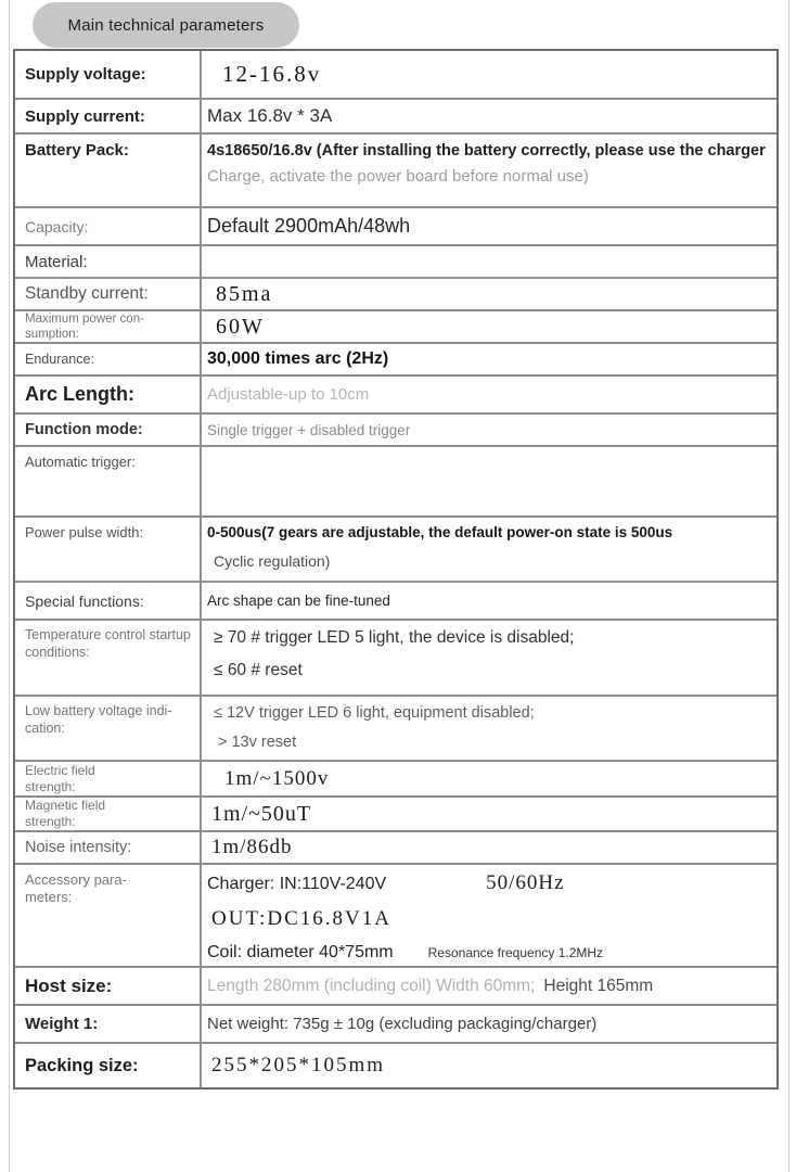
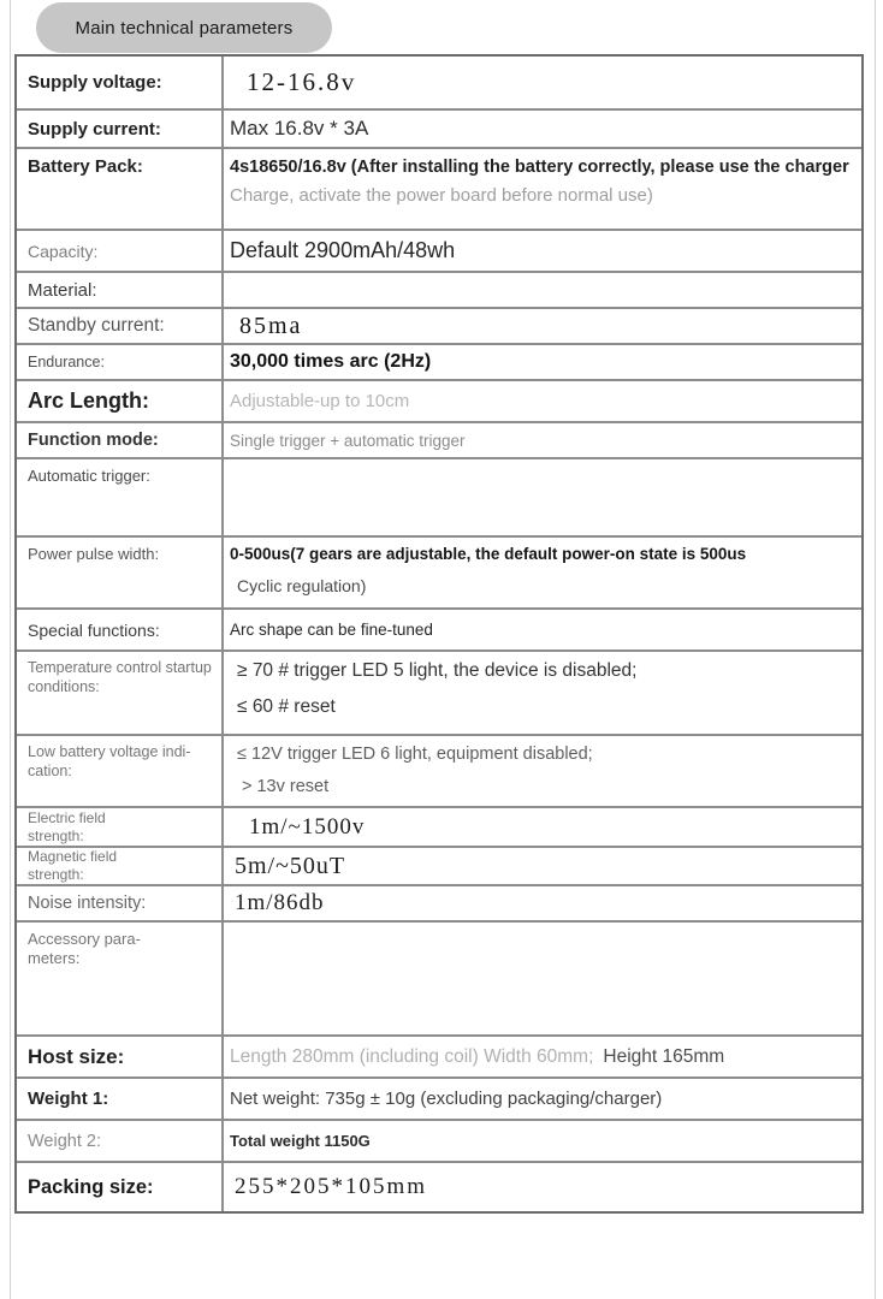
  Main technical parameters
  Supply voltage:
  12-16.8v
  Supply current:
  Max 16.8v * 3A
  Battery Pack:
  4s18650/16.8v (After installing the battery correctly, please use the charger
  Charge, activate the power board before normal use)
  Capacity:
  Default 2900mAh/48wh
  Material:
  Standby current:
  85ma
- Maximum power con-
- sumption:
- 60W
  Endurance:
  30,000 times arc (2Hz)
  Arc Length:
  Adjustable-up to 10cm
  Function mode:
- Single trigger + disabled trigger
+ Single trigger + automatic trigger
  Automatic trigger:
  Power pulse width:
  0-500us(7 gears are adjustable, the default power-on state is 500us
  Cyclic regulation)
  Special functions:
  Arc shape can be fine-tuned
  Temperature control startup
  conditions:
  ≥ 70 # trigger LED 5 light, the device is disabled;
  ≤ 60 # reset
  Low battery voltage indi-
  cation:
  ≤ 12V trigger LED 6 light, equipment disabled;
  > 13v reset
  Electric field
  strength:
  1m/~1500v
  Magnetic field
  strength:
- 1m/~50uT
+ 5m/~50uT
  Noise intensity:
  1m/86db
  Accessory para-
  meters:
- Charger: IN:110V-240V
- 50/60Hz
- OUT:DC16.8V1A
- Coil: diameter 40*75mm
- Resonance frequency 1.2MHz
  Host size:
  Length 280mm (including coil) Width 60mm;
  Height 165mm
  Weight 1:
  Net weight: 735g ± 10g (excluding packaging/charger)
+ Weight 2:
+ Total weight 1150G
  Packing size:
  255*205*105mm
